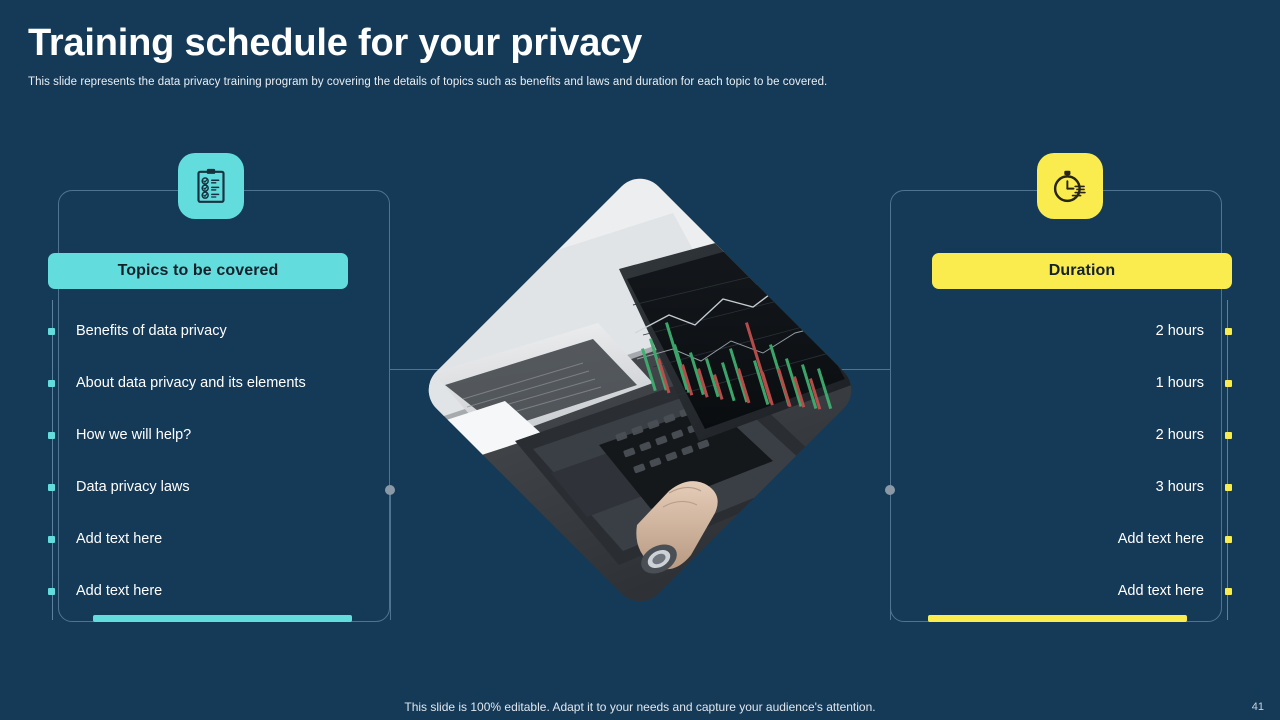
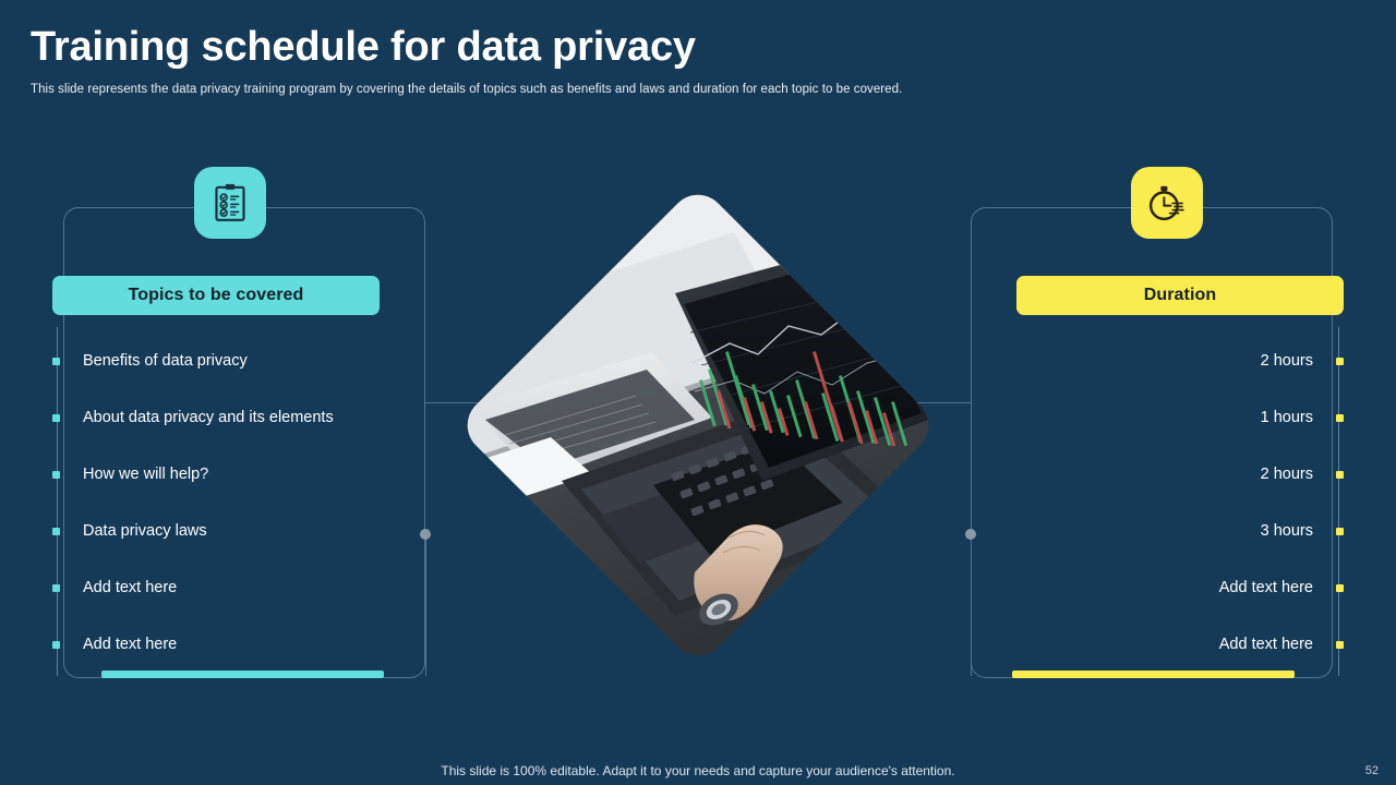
- Training schedule for your privacy
+ Training schedule for data privacy
  This slide represents the data privacy training program by covering the details of topics such as benefits and laws and duration for each topic to be covered.
  Topics to be covered
  Benefits of data privacy
  About data privacy and its elements
  How we will help?
  Data privacy laws
  Add text here
  Add text here
  Duration
  2 hours
  1 hours
  2 hours
  3 hours
  Add text here
  Add text here
  This slide is 100% editable. Adapt it to your needs and capture your audience's attention.
- 41
+ 52
